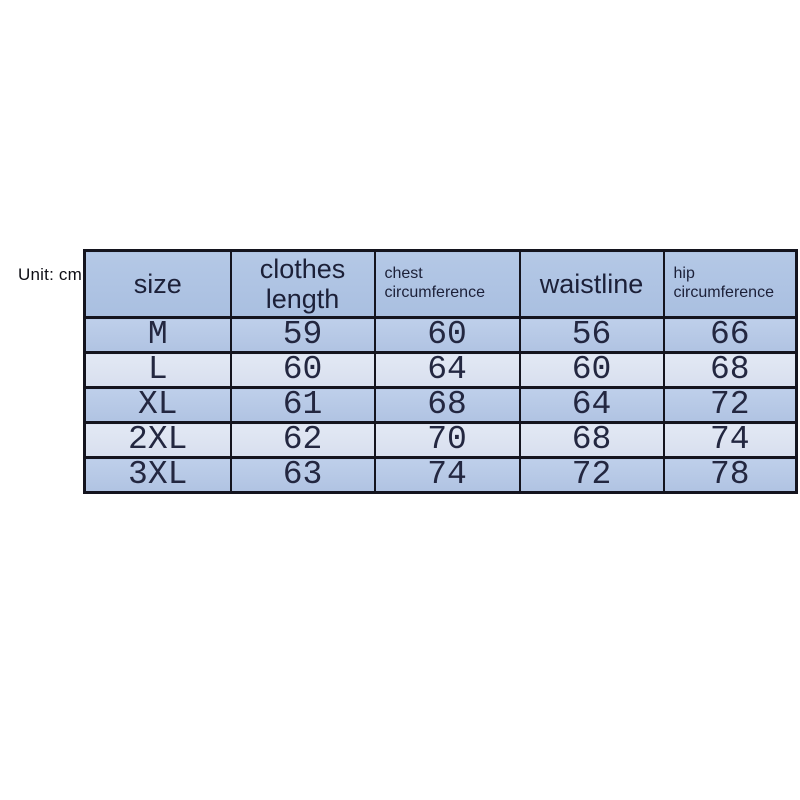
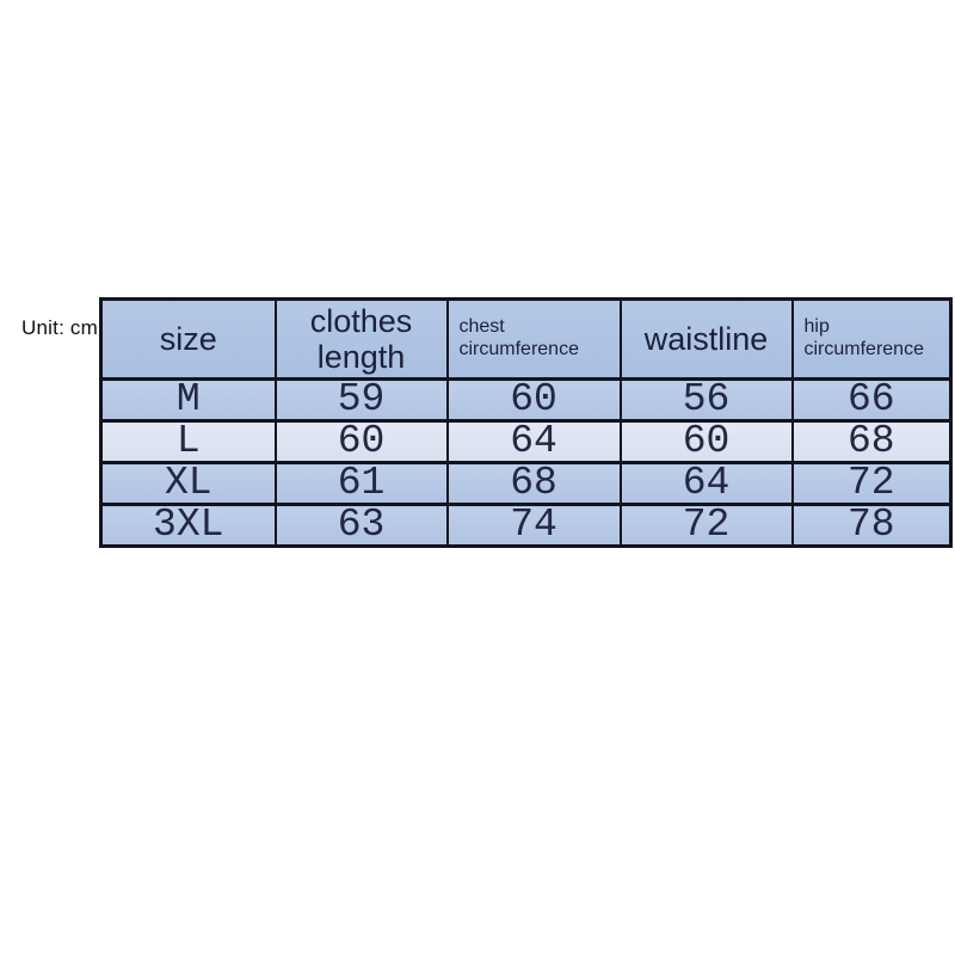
  Unit: cm
  size	clothes length	chest circumference	waistline	hip circumference
  M	59	60	56	66
  L	60	64	60	68
  XL	61	68	64	72
- 2XL	62	70	68	74
  3XL	63	74	72	78
